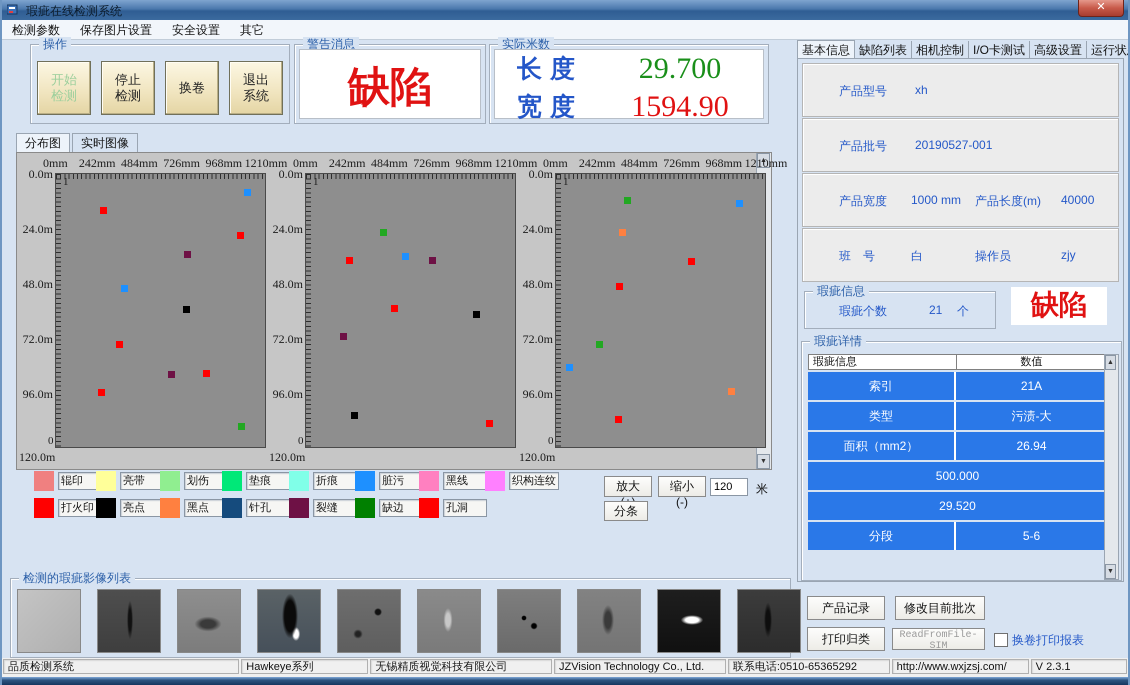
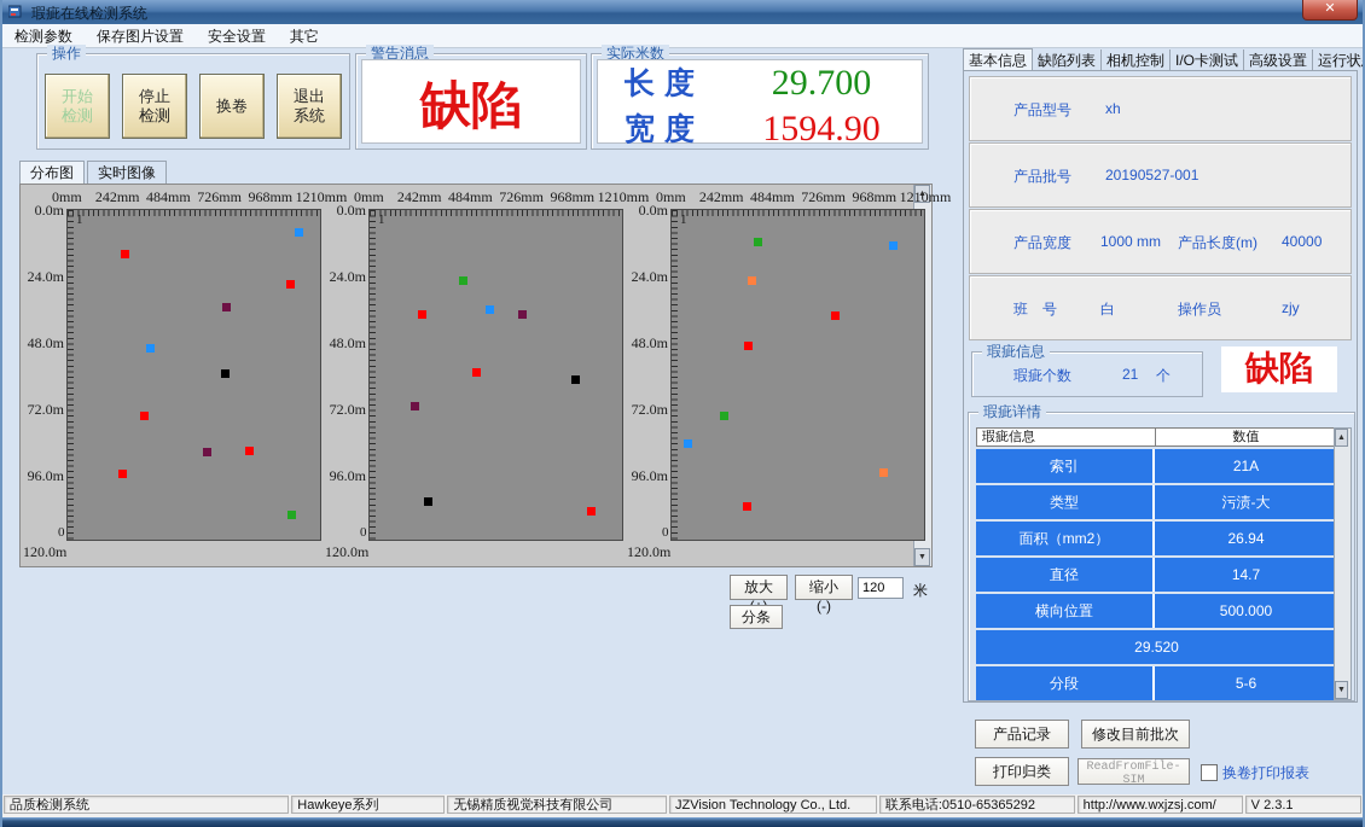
  瑕疵在线检测系统
  ✕
  检测参数 保存图片设置 安全设置 其它
  操作
  开始
  检测
  停止
  检测
  换卷
  退出
  系统
  警告消息
  缺陷
  实际米数
  长度
  29.700
  宽度
  1594.90
  分布图 实时图像
  0mm
  242mm
  484mm
  726mm
  968mm
  1210mm
  0.0m
  24.0m
  48.0m
  72.0m
  96.0m
  120.0m
  1
  0
  0mm
  242mm
  484mm
  726mm
  968mm
  1210mm
  0.0m
  24.0m
  48.0m
  72.0m
  96.0m
  120.0m
  1
  0
  0mm
  242mm
  484mm
  726mm
  968mm
  1210mm
  0.0m
  24.0m
  48.0m
  72.0m
  96.0m
  120.0m
  1
  0
- 辊印
- 亮带
- 划伤
- 垫痕
- 折痕
- 脏污
- 黑线
- 织构连纹
- 打火印
- 亮点
- 黑点
- 针孔
- 裂缝
- 缺边
- 孔洞
  缩小(-)
  120
  米
  分条
- 检测的瑕疵影像列表
  基本信息 缺陷列表 相机控制 I/O卡测试 高级设置 运行状
  产品型号
  xh
  产品批号
  20190527-001
  产品宽度
  1000 mm
  产品长度(m)
  40000
  班 号
  白
  操作员
  zjy
  瑕疵信息
  瑕疵个数
  21
  个
  缺陷
  瑕疵详情
  瑕疵信息
  数值
  索引
  21A
  类型
  污渍-大
  面积（mm2）
  26.94
+ 直径
+ 14.7
+ 横向位置
  500.000
  29.520
  分段
  5-6
  产品记录
  修改目前批次
  打印归类
  ReadFromFile-SIM
  换卷打印报表
  品质检测系统
  Hawkeye系列
  无锡精质视觉科技有限公司
  JZVision Technology Co., Ltd.
  联系电话:0510-65365292
  http://www.wxjzsj.com/
  V 2.3.1
